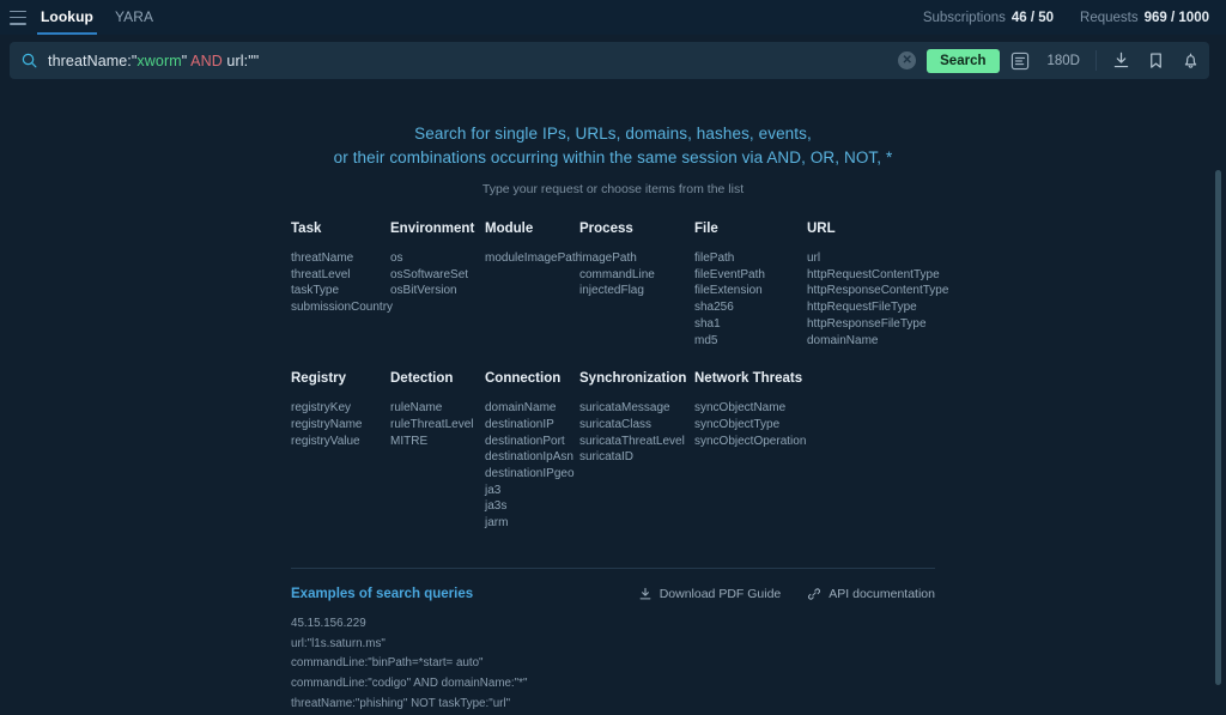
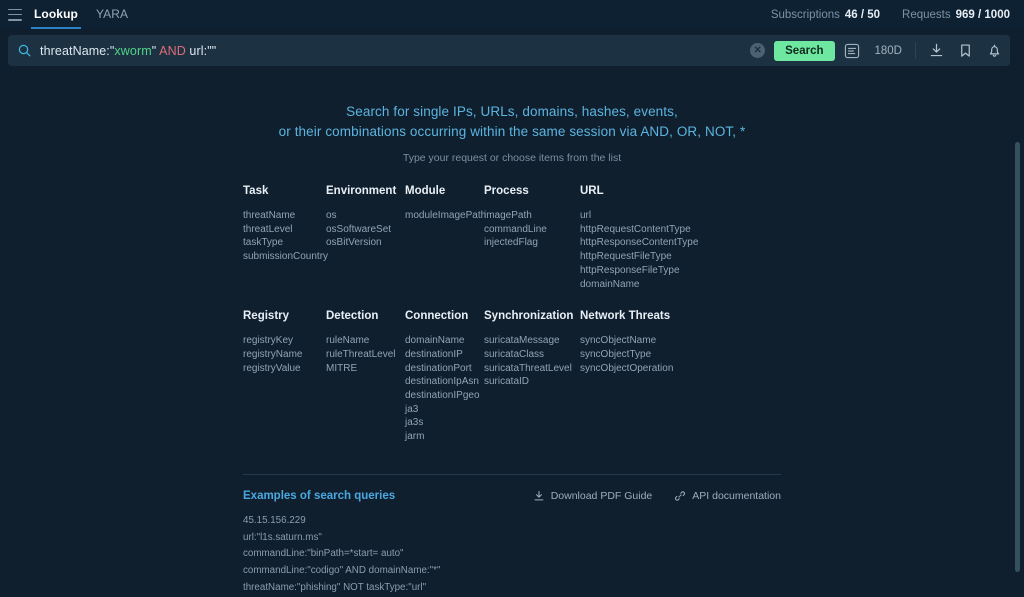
  Lookup
  YARA
  Subscriptions 46 / 50
  Requests 969 / 1000
  threatName:"xworm" AND url:""
  ✕
  Search
  180D
  Search for single IPs, URLs, domains, hashes, events,
  or their combinations occurring within the same session via AND, OR, NOT, *
  Type your request or choose items from the list
  Task
  threatName
  threatLevel
  taskType
  submissionCountry
  Environment
  os
  osSoftwareSet
  osBitVersion
  Module
  moduleImagePath
  Process
  imagePath
  commandLine
  injectedFlag
- File
- filePath
- fileEventPath
- fileExtension
- sha256
- sha1
- md5
  URL
  url
  httpRequestContentType
  httpResponseContentType
  httpRequestFileType
  httpResponseFileType
  domainName
  Registry
  registryKey
  registryName
  registryValue
  Detection
  ruleName
  ruleThreatLevel
  MITRE
  Connection
  domainName
  destinationIP
  destinationPort
  destinationIpAsn
  destinationIPgeo
  ja3
  ja3s
  jarm
  Synchronization
  suricataMessage
  suricataClass
  suricataThreatLevel
  suricataID
  Network Threats
  syncObjectName
  syncObjectType
  syncObjectOperation
  Examples of search queries
  Download PDF Guide
  API documentation
  45.15.156.229
  url:"l1s.saturn.ms"
  commandLine:"binPath=*start= auto"
  commandLine:"codigo" AND domainName:"*"
  threatName:"phishing" NOT taskType:"url"
